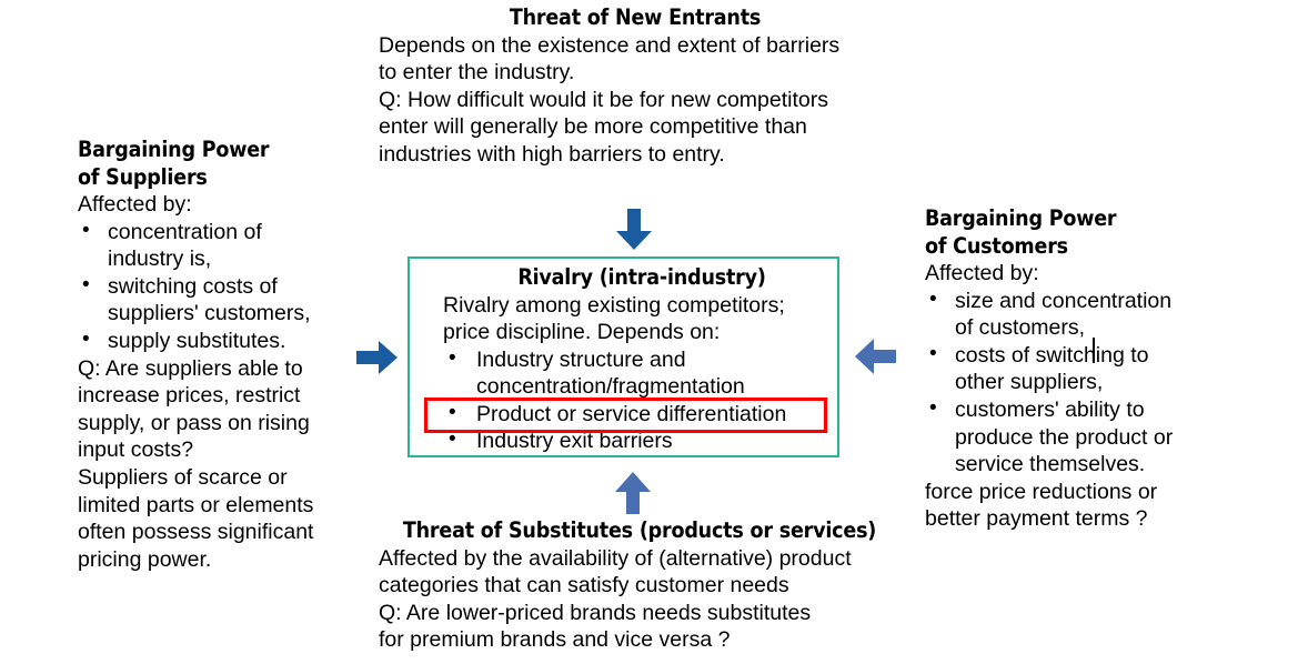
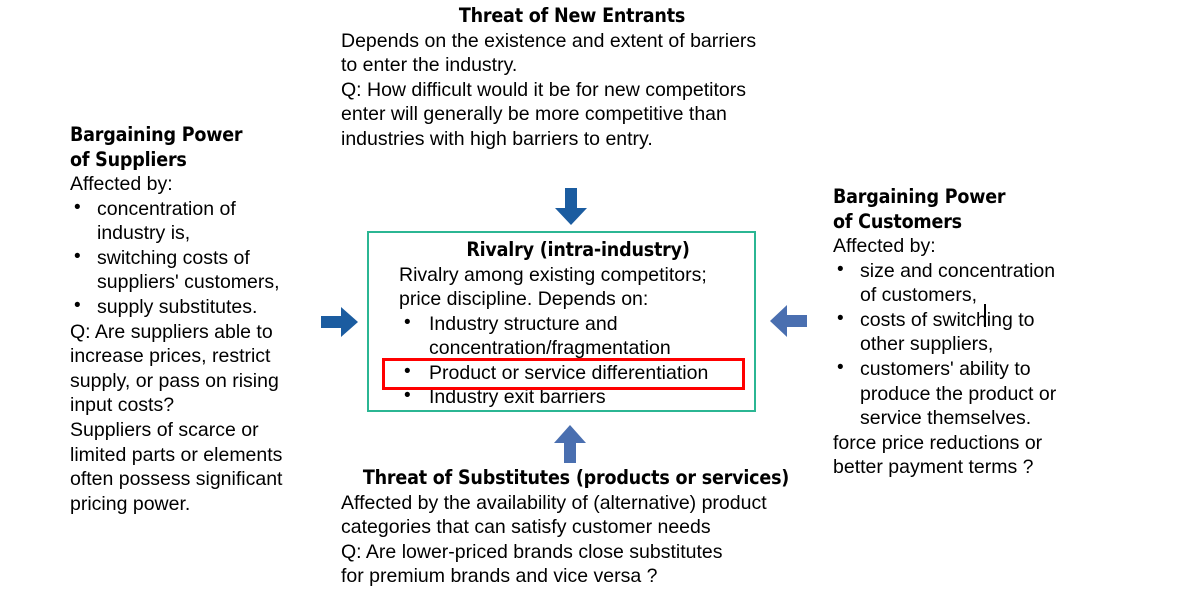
  Threat of New Entrants
  Depends on the existence and extent of barriers
  to enter the industry.
  Q: How difficult would it be for new competitors
  enter will generally be more competitive than
  industries with high barriers to entry.
  Bargaining Power
  of Suppliers
  Affected by:
  concentration of
  industry is,
  switching costs of
  suppliers' customers,
  supply substitutes.
  Q: Are suppliers able to
  increase prices, restrict
  supply, or pass on rising
  input costs?
  Suppliers of scarce or
  limited parts or elements
  often possess significant
  pricing power.
  Rivalry (intra-industry)
  Rivalry among existing competitors;
  price discipline. Depends on:
  Industry structure and
  concentration/fragmentation
  Product or service differentiation
  Industry exit barriers
  Bargaining Power
  of Customers
  Affected by:
  size and concentration
  of customers,
  costs of switching to
  other suppliers,
  customers' ability to
  produce the product or
  service themselves.
  force price reductions or
  better payment terms ?
  Threat of Substitutes (products or services)
  Affected by the availability of (alternative) product
  categories that can satisfy customer needs
- Q: Are lower-priced brands needs substitutes
+ Q: Are lower-priced brands close substitutes
  for premium brands and vice versa ?
